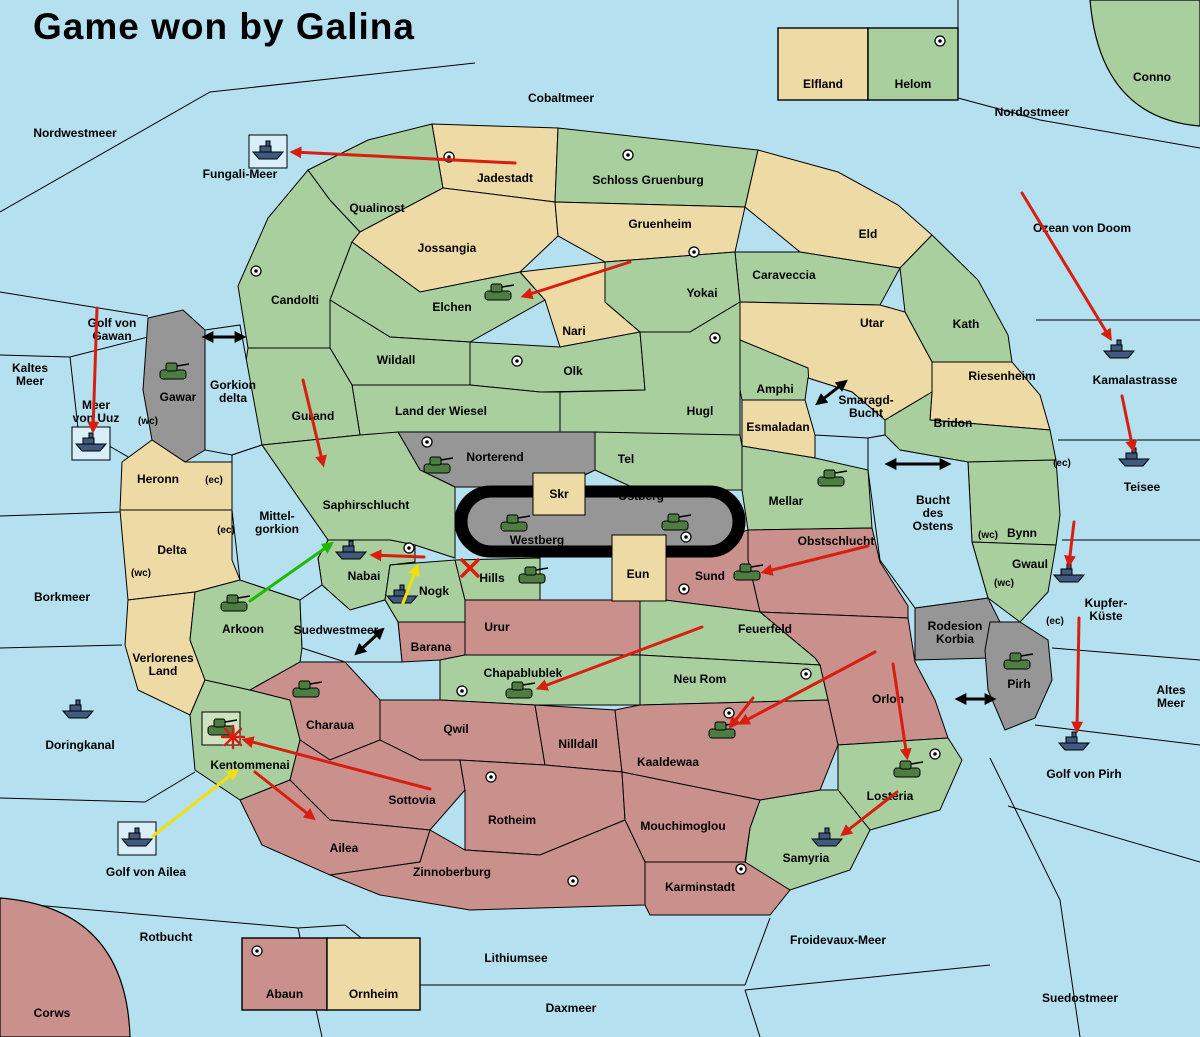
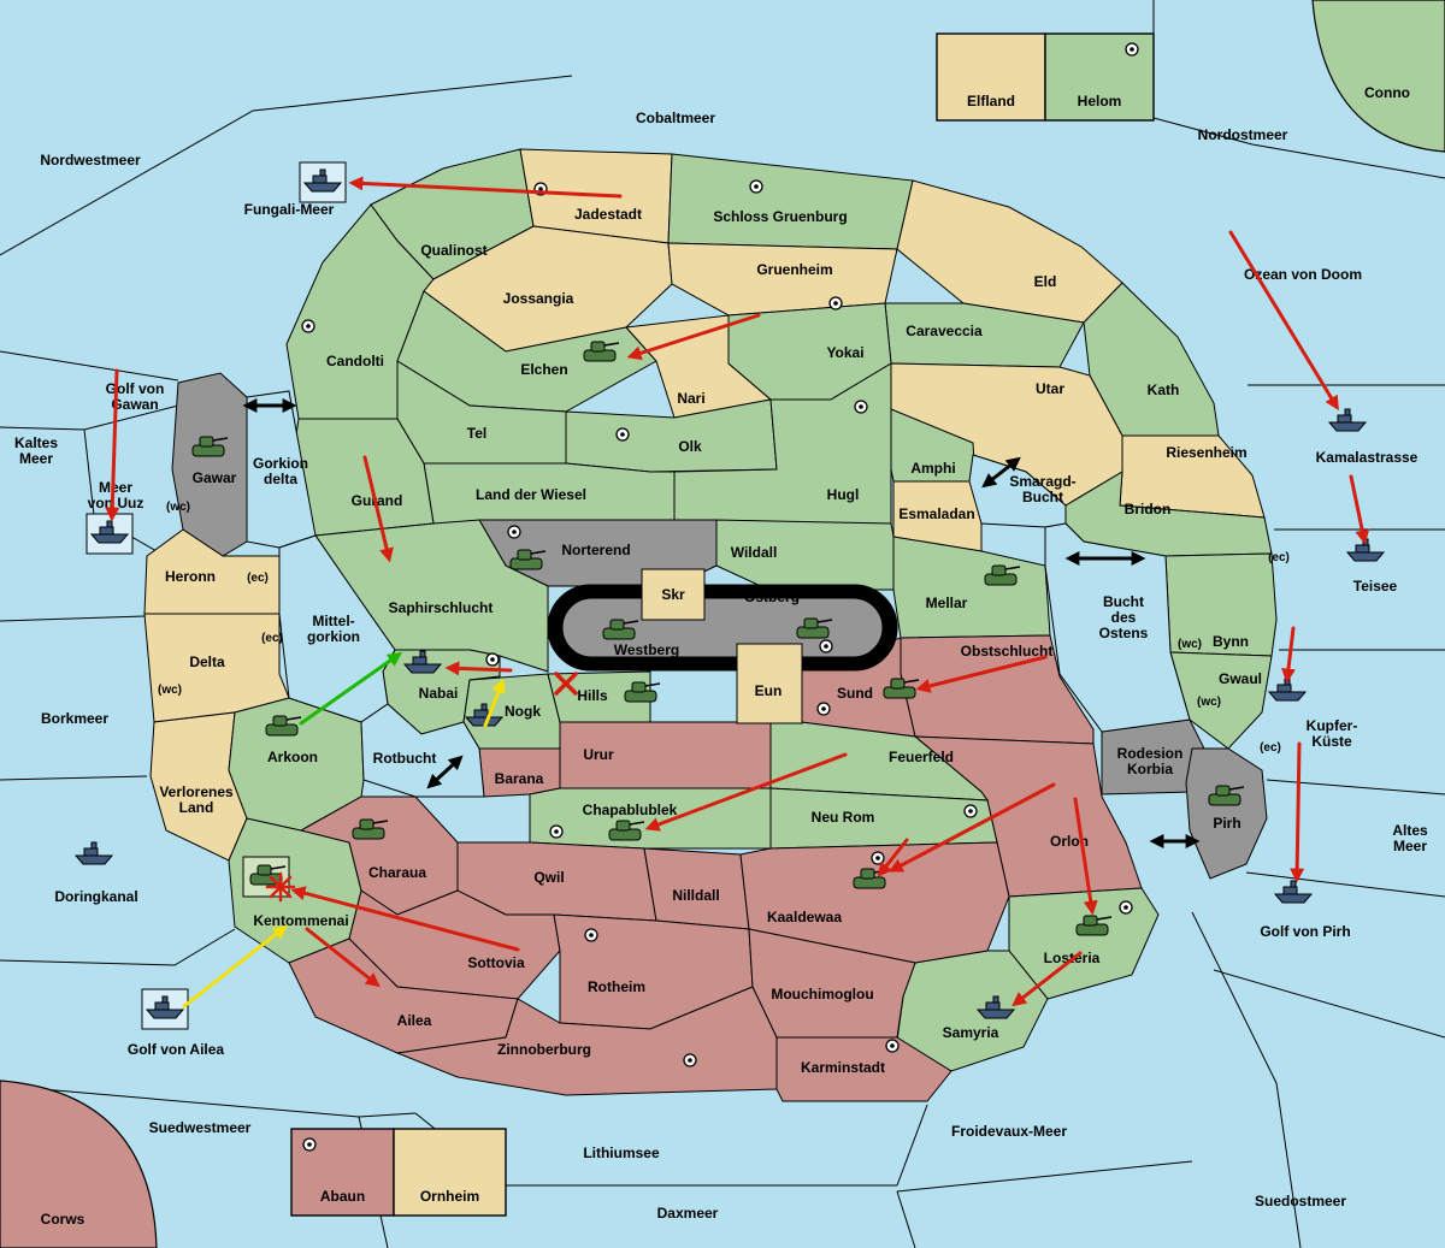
  Elfland
  Helom
  Abaun
  Ornheim
  Candolti
  Qualinost
  Jadestadt
  Schloss Gruenburg
  Eld
  Jossangia
  Gruenheim
  Caraveccia
  Kath
  Elchen
  Nari
  Yokai
  Utar
  Riesenheim
- Wildall
+ Tel
  Olk
  Land der Wiesel
  Hugl
  Amphi
  Esmaladan
  Bridon
  Bynn
  Gwaul
  Rodesion Korbia
  Pirh
  Mellar
  Obstschlucht
  Orlon
  Loseria
  Samyria
- Tel
+ Wildall
  Norterend
  Guand
  Saphirschlucht
  Gawar
  Heronn
  Delta
  Verlorenes Land
  Kentommenai
  Arkoon
  Nabai
  Nogk
  Hills
  Sund
  Urur
  Barana
  Feuerfeld
  Neu Rom
  Chapablublek
  Qwil
  Nilldall
  Kaaldewaa
  Charaua
  Sottovia
  Rotheim
  Mouchimoglou
  Ailea
  Zinnoberburg
  Karminstadt
  Skr
  Ostberg
  Westberg
  Eun
  Nordwestmeer
  Cobaltmeer
  Nordostmeer
  Conno
  Fungali-Meer
  Ozean von Doom
  Kaltes Meer
  Golf von awan
  Mer von Uuz
  Kamalastrasse
  Teisee
  Borkmeer
  Doringkanal
  Kupfer- Küste
  Altes Meer
  Golf von Pirh
  Golf von Ailea
- Rotbucht
+ Suedwestmeer
  Corws
  Lithiumsee
  Daxmeer
  Froidevaux-Meer
  Suedostmeer
  Smaragd- Bucht
  Bucht des Ostens
- Suedwestmeer
+ Rotbucht
  Mittel- gorkion
  Gorkion delta
  (wc)
  (ec)
  (ec)
  (wc)
  (wc)
  (wc)
  (ec)
  (ec)
- Game won by Galina
